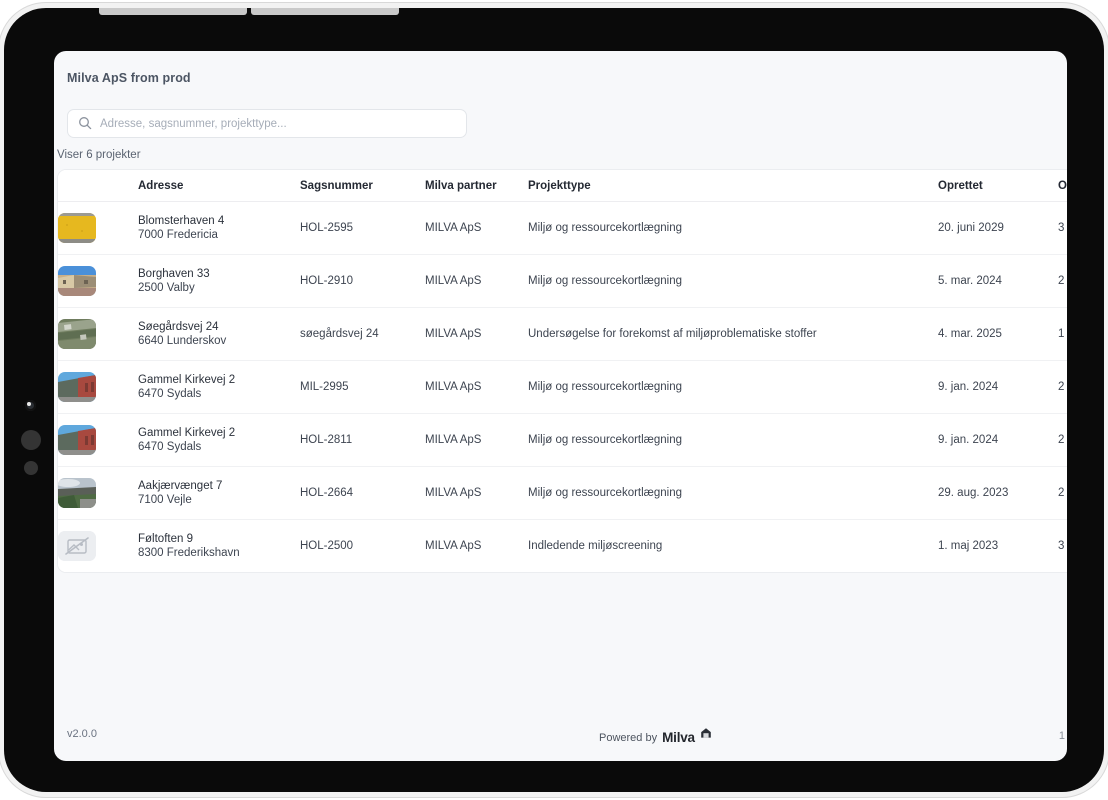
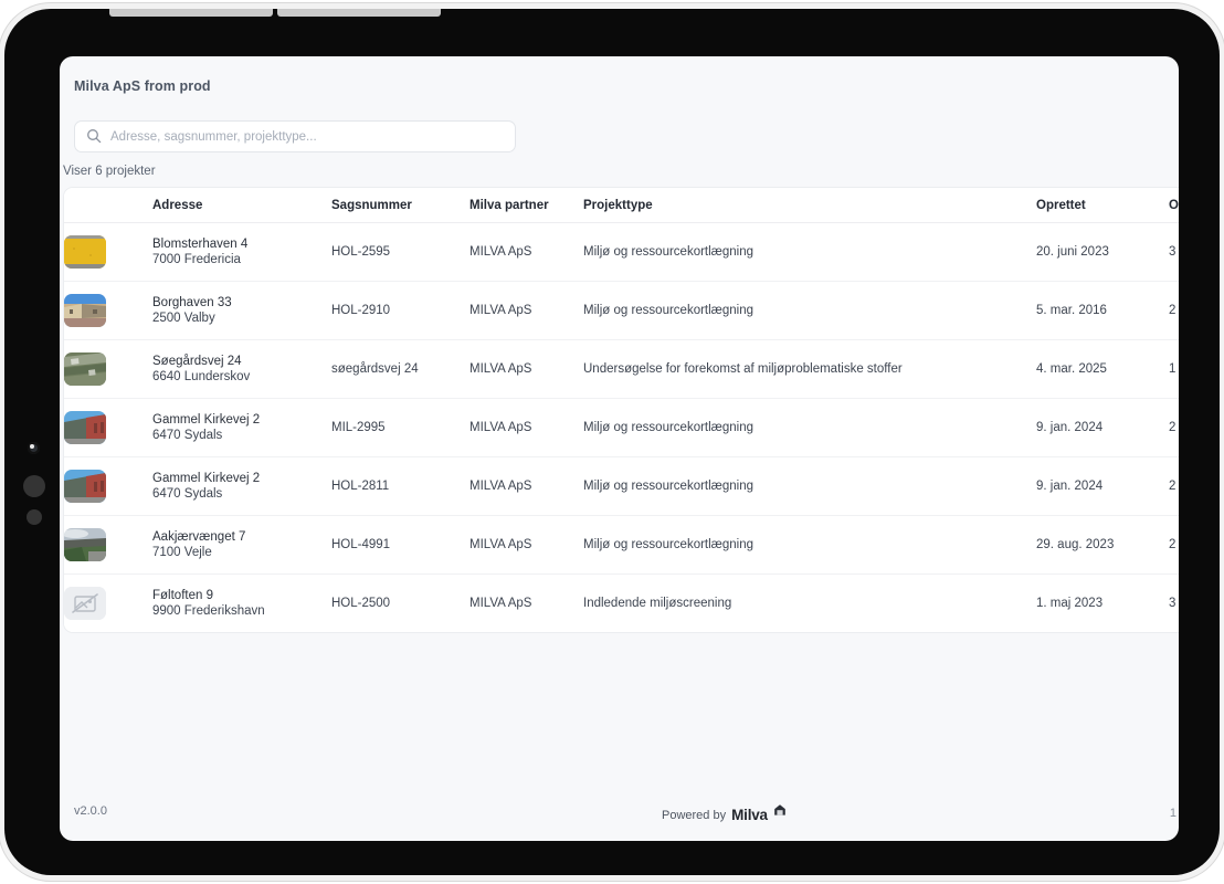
  Milva ApS from prod
  Adresse, sagsnummer, projekttype...
  Viser 6 projekter
  	Adresse	Sagsnummer	Milva partner	Projekttype	Oprettet	O
- 	Blomsterhaven 47000 Fredericia	HOL-2595	MILVA ApS	Miljø og ressourcekortlægning	20. juni 2029	3
+ 	Blomsterhaven 47000 Fredericia	HOL-2595	MILVA ApS	Miljø og ressourcekortlægning	20. juni 2023	3
- 	Borghaven 332500 Valby	HOL-2910	MILVA ApS	Miljø og ressourcekortlægning	5. mar. 2024	2
+ 	Borghaven 332500 Valby	HOL-2910	MILVA ApS	Miljø og ressourcekortlægning	5. mar. 2016	2
  	Søegårdsvej 246640 Lunderskov	søegårdsvej 24	MILVA ApS	Undersøgelse for forekomst af miljøproblematiske stoffer	4. mar. 2025	1
  	Gammel Kirkevej 26470 Sydals	MIL-2995	MILVA ApS	Miljø og ressourcekortlægning	9. jan. 2024	2
  	Gammel Kirkevej 26470 Sydals	HOL-2811	MILVA ApS	Miljø og ressourcekortlægning	9. jan. 2024	2
- 	Aakjærvænget 77100 Vejle	HOL-2664	MILVA ApS	Miljø og ressourcekortlægning	29. aug. 2023	2
+ 	Aakjærvænget 77100 Vejle	HOL-4991	MILVA ApS	Miljø og ressourcekortlægning	29. aug. 2023	2
- 	Føltoften 98300 Frederikshavn	HOL-2500	MILVA ApS	Indledende miljøscreening	1. maj 2023	3
+ 	Føltoften 99900 Frederikshavn	HOL-2500	MILVA ApS	Indledende miljøscreening	1. maj 2023	3
  v2.0.0
  Powered by
  Milva
  1
